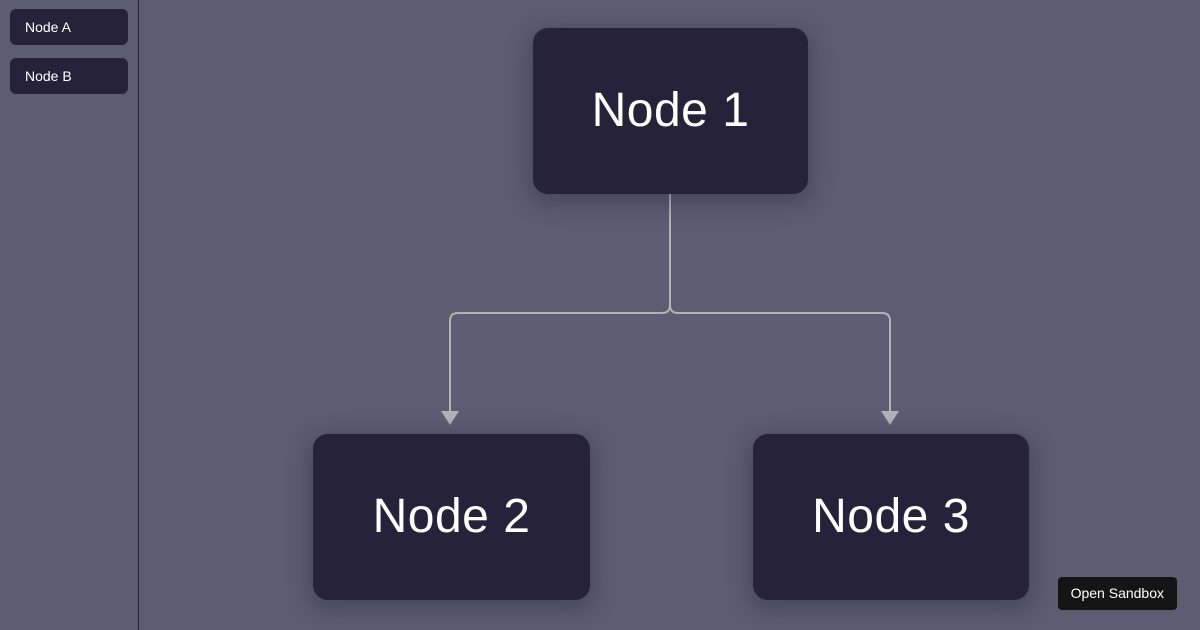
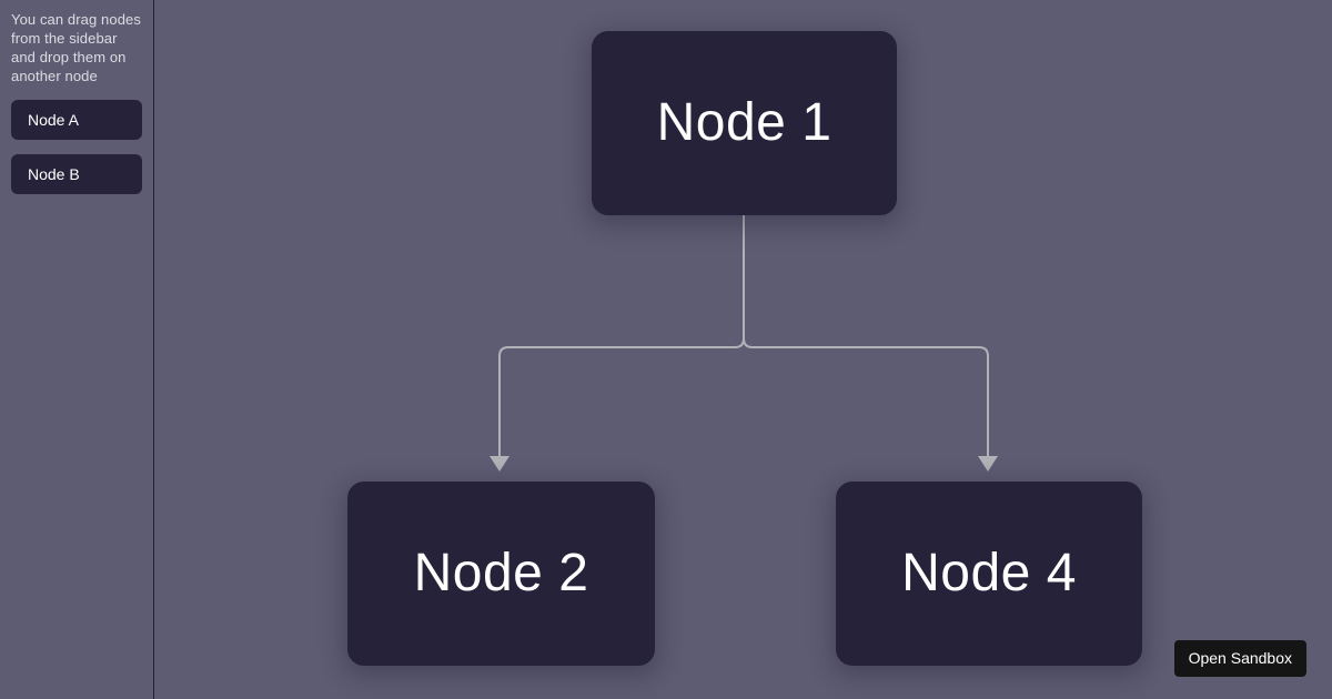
+ You can drag nodes from the sidebar and drop them on another node
  Node A
  Node B
  Node 1
  Node 2
- Node 3
+ Node 4
  Open Sandbox
